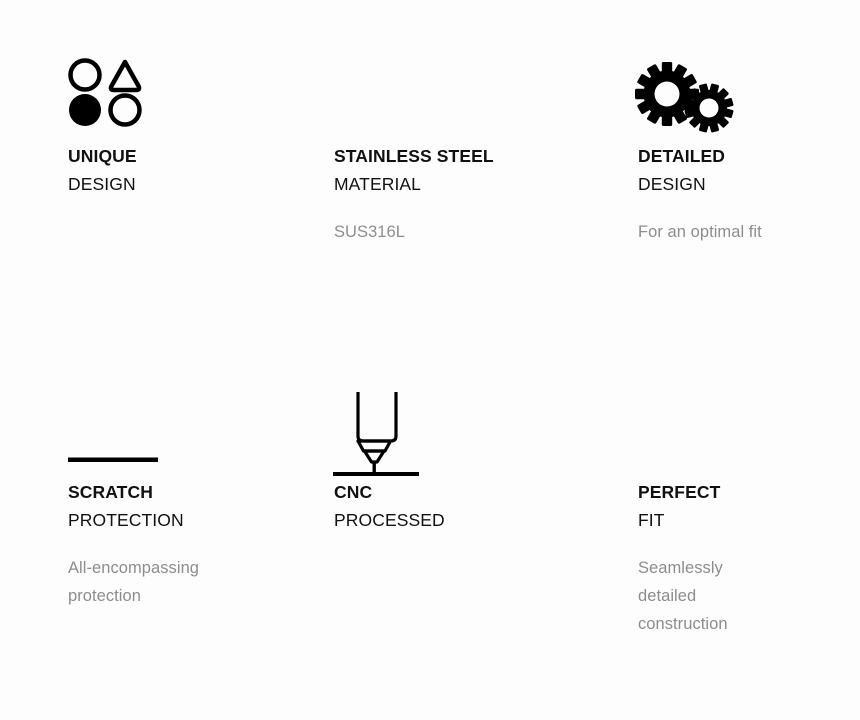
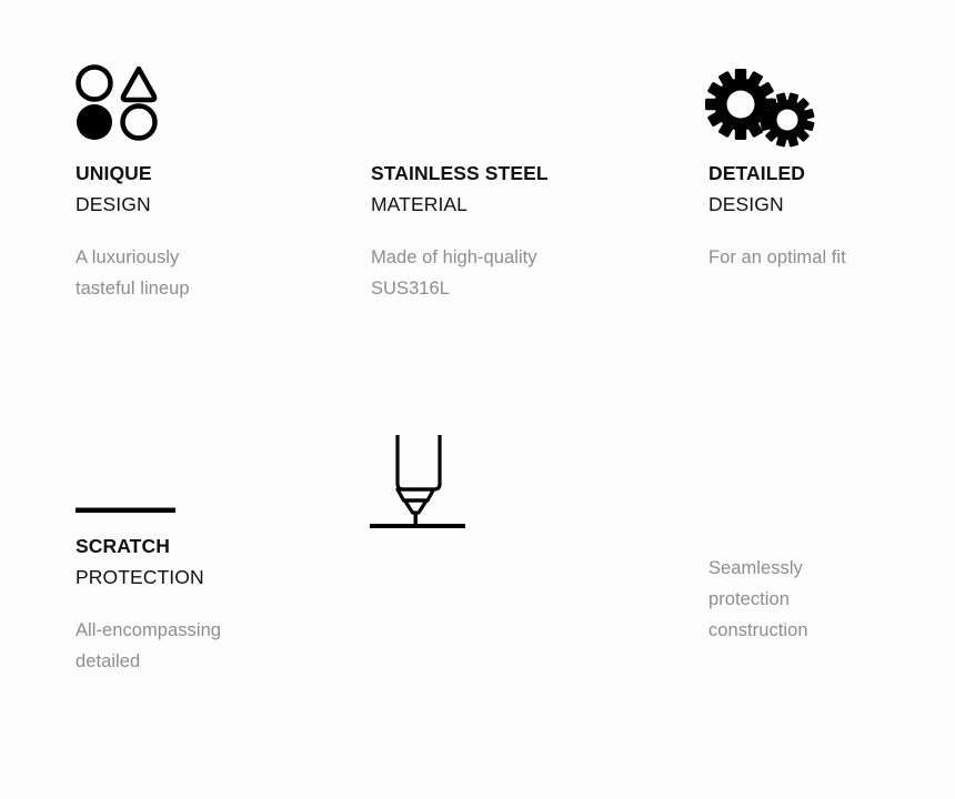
  UNIQUE
  DESIGN
+ A luxuriously
+ tasteful lineup
  STAINLESS STEEL
  MATERIAL
+ Made of high-quality
  SUS316L
  DETAILED
  DESIGN
  For an optimal fit
  SCRATCH
  PROTECTION
  All-encompassing
- protection
+ detailed
- CNC
- PROCESSED
- PERFECT
- FIT
  Seamlessly
- detailed
+ protection
  construction
